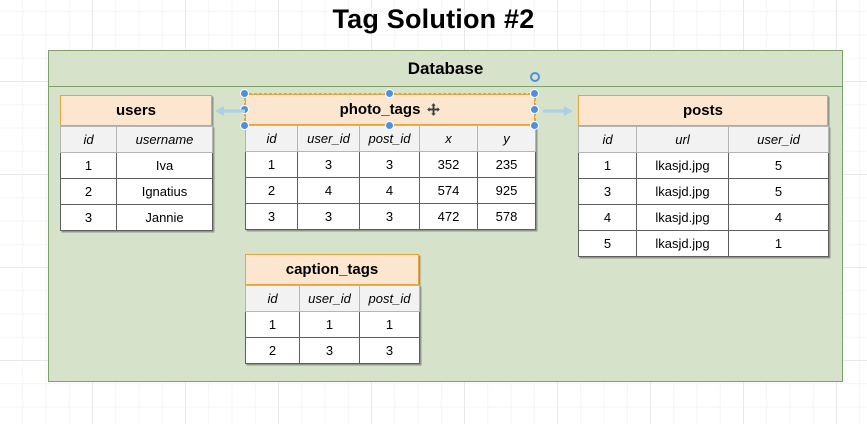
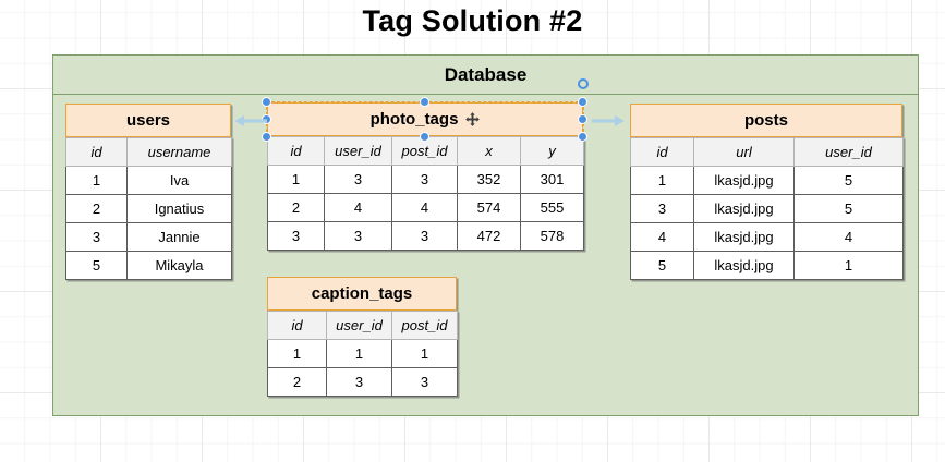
  Tag Solution #2
  Database
  users
  id	username
  1	Iva
  2	Ignatius
  3	Jannie
+ 5	Mikayla
  photo_tags
  id	user_id	post_id	x	y
- 1	3	3	352	235
+ 1	3	3	352	301
- 2	4	4	574	925
+ 2	4	4	574	555
  3	3	3	472	578
  caption_tags
  id	user_id	post_id
  1	1	1
  2	3	3
  posts
  id	url	user_id
  1	lkasjd.jpg	5
  3	lkasjd.jpg	5
  4	lkasjd.jpg	4
  5	lkasjd.jpg	1
